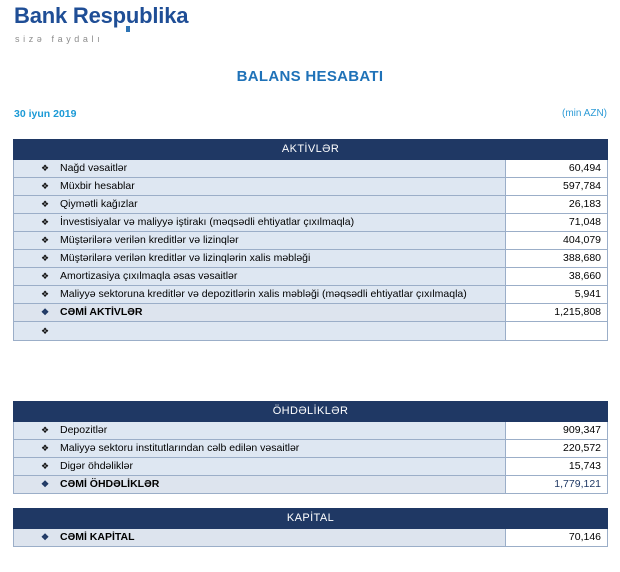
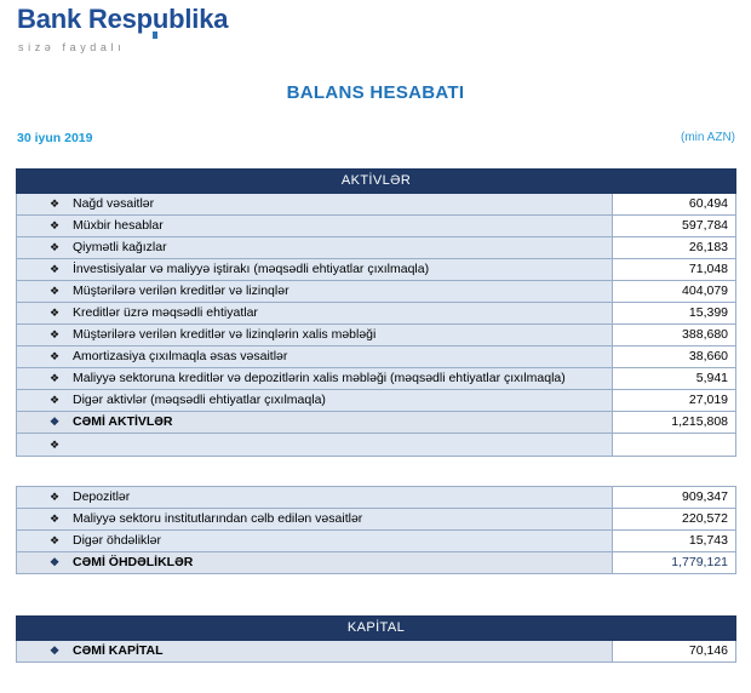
  Bank Respublika
  sizə faydalı
  BALANS HESABATI
  30 iyun 2019
  (min AZN)
  AKTİVLƏR
  ❖ Nağd vəsaitlər	60,494
  ❖ Müxbir hesablar	597,784
  ❖ Qiymətli kağızlar	26,183
  ❖ İnvestisiyalar və maliyyə iştirakı (məqsədli ehtiyatlar çıxılmaqla)	71,048
  ❖ Müştərilərə verilən kreditlər və lizinqlər	404,079
+ ❖ Kreditlər üzrə məqsədli ehtiyatlar	15,399
  ❖ Müştərilərə verilən kreditlər və lizinqlərin xalis məbləği	388,680
  ❖ Amortizasiya çıxılmaqla əsas vəsaitlər	38,660
  ❖ Maliyyə sektoruna kreditlər və depozitlərin xalis məbləği (məqsədli ehtiyatlar çıxılmaqla)	5,941
+ ❖ Digər aktivlər (məqsədli ehtiyatlar çıxılmaqla)	27,019
  ❖ CƏMİ AKTİVLƏR	1,215,808
  ❖
- ÖHDƏLİKLƏR
  ❖ Depozitlər	909,347
  ❖ Maliyyə sektoru institutlarından cəlb edilən vəsaitlər	220,572
  ❖ Digər öhdəliklər	15,743
  ❖ CƏMİ ÖHDƏLİKLƏR	1,779,121
  KAPİTAL
  ❖ CƏMİ KAPİTAL	70,146
